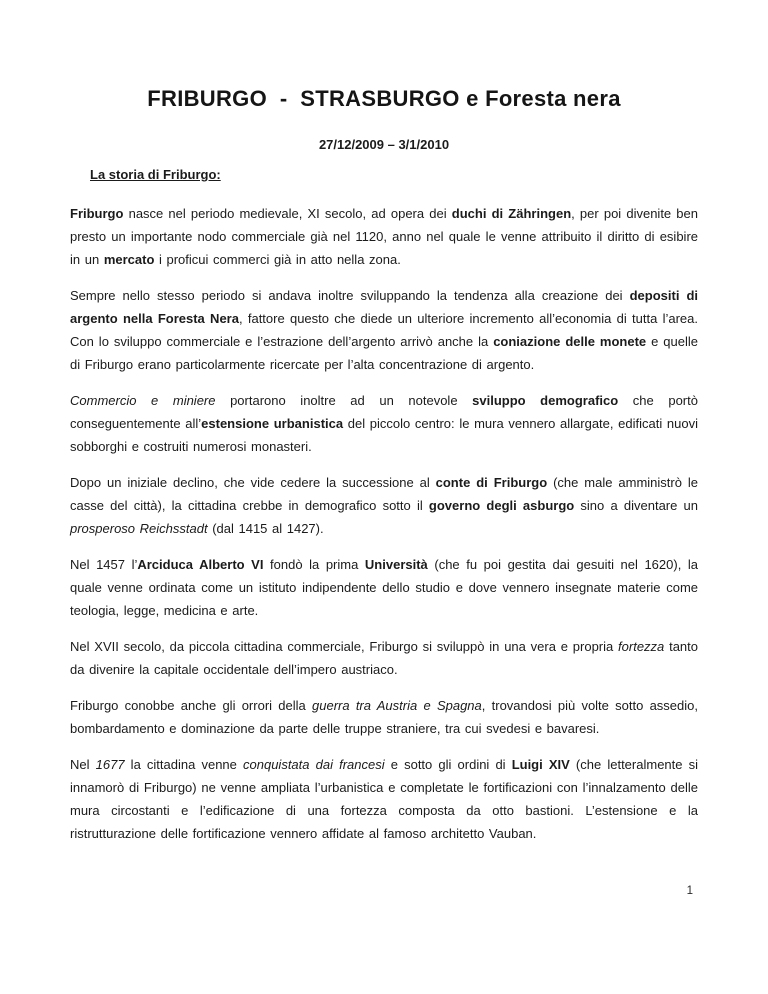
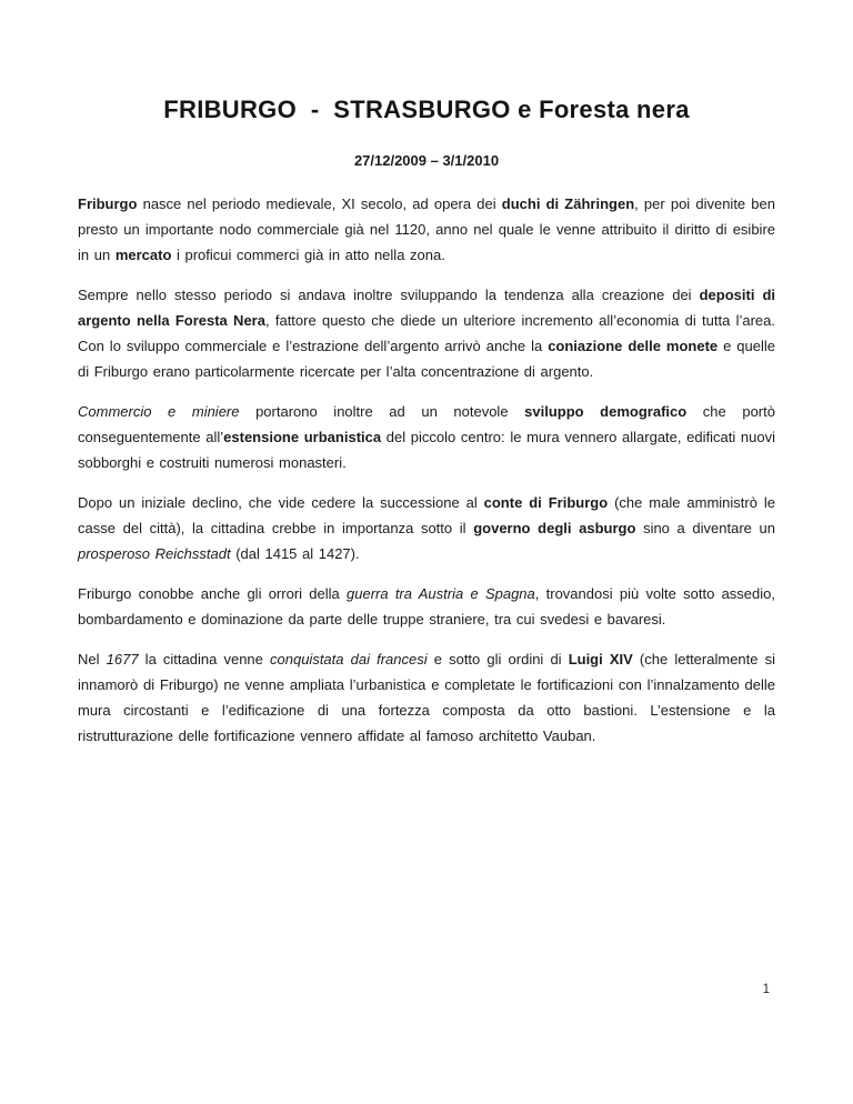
  FRIBURGO - STRASBURGO e Foresta nera
  27/12/2009 – 3/1/2010
- La storia di Friburgo:
  Friburgo nasce nel periodo medievale, XI secolo, ad opera dei duchi di Zähringen, per poi divenite ben presto un importante nodo commerciale già nel 1120, anno nel quale le venne attribuito il diritto di esibire in un mercato i proficui commerci già in atto nella zona.
  Sempre nello stesso periodo si andava inoltre sviluppando la tendenza alla creazione dei depositi di argento nella Foresta Nera, fattore questo che diede un ulteriore incremento all’economia di tutta l’area. Con lo sviluppo commerciale e l’estrazione dell’argento arrivò anche la coniazione delle monete e quelle di Friburgo erano particolarmente ricercate per l’alta concentrazione di argento.
  Commercio e miniere portarono inoltre ad un notevole sviluppo demografico che portò conseguentemente all’estensione urbanistica del piccolo centro: le mura vennero allargate, edificati nuovi sobborghi e costruiti numerosi monasteri.
- Dopo un iniziale declino, che vide cedere la successione al conte di Friburgo (che male amministrò le casse del città), la cittadina crebbe in demografico sotto il governo degli asburgo sino a diventare un prosperoso Reichsstadt (dal 1415 al 1427).
+ Dopo un iniziale declino, che vide cedere la successione al conte di Friburgo (che male amministrò le casse del città), la cittadina crebbe in importanza sotto il governo degli asburgo sino a diventare un prosperoso Reichsstadt (dal 1415 al 1427).
- Nel 1457 l’Arciduca Alberto VI fondò la prima Università (che fu poi gestita dai gesuiti nel 1620), la quale venne ordinata come un istituto indipendente dello studio e dove vennero insegnate materie come teologia, legge, medicina e arte.
- Nel XVII secolo, da piccola cittadina commerciale, Friburgo si sviluppò in una vera e propria fortezza tanto da divenire la capitale occidentale dell’impero austriaco.
  Friburgo conobbe anche gli orrori della guerra tra Austria e Spagna, trovandosi più volte sotto assedio, bombardamento e dominazione da parte delle truppe straniere, tra cui svedesi e bavaresi.
  Nel 1677 la cittadina venne conquistata dai francesi e sotto gli ordini di Luigi XIV (che letteralmente si innamorò di Friburgo) ne venne ampliata l’urbanistica e completate le fortificazioni con l’innalzamento delle mura circostanti e l’edificazione di una fortezza composta da otto bastioni. L’estensione e la ristrutturazione delle fortificazione vennero affidate al famoso architetto Vauban.
  1
